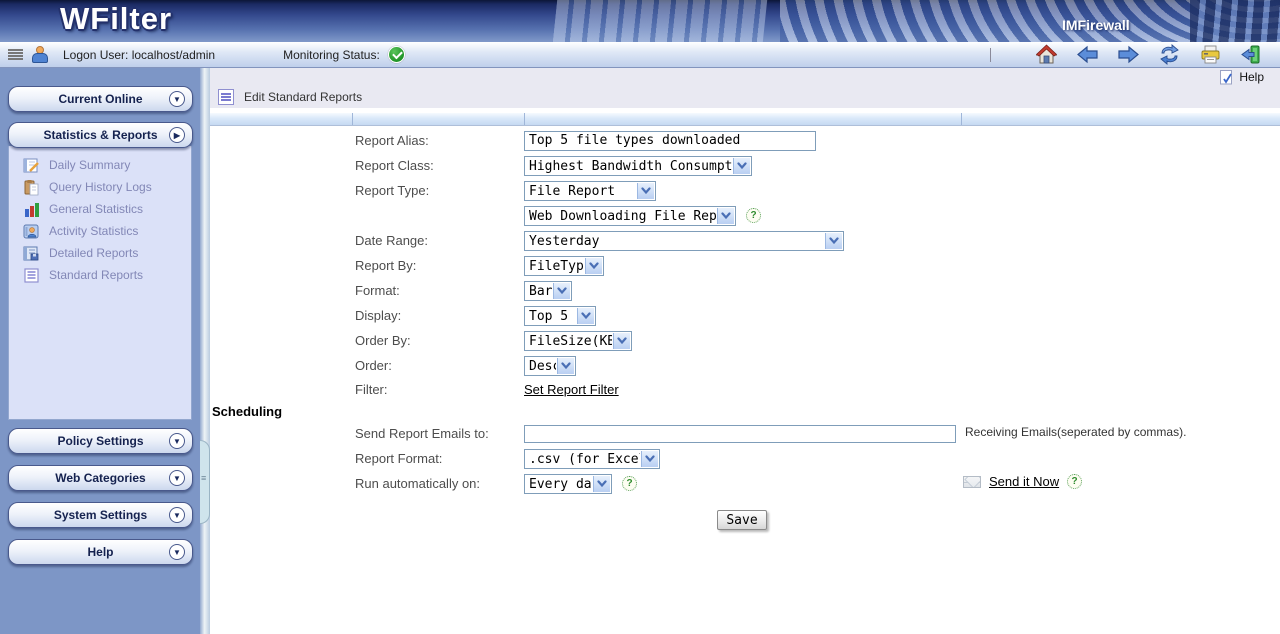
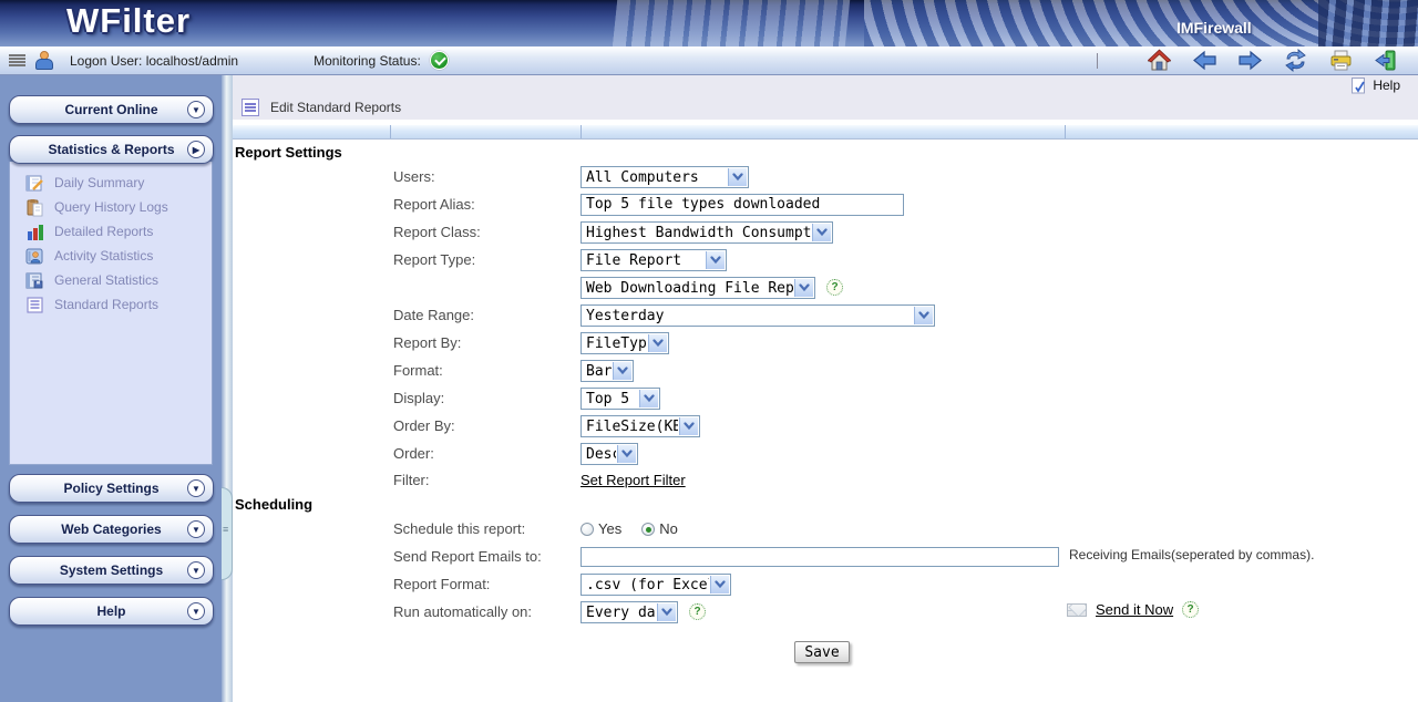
  WFilter
  IMFirewall
  Logon User: localhost/admin
  Monitoring Status:
  Current Online
  ▼
  Statistics & Reports
  ▶
  Daily Summary
  Query History Logs
- General Statistics
+ Detailed Reports
  Activity Statistics
- Detailed Reports
+ General Statistics
  Standard Reports
  Policy Settings
  ▼
  Web Categories
  ▼
  System Settings
  ▼
  Help
  ▼
  Help
  Edit Standard Reports
+ Report Settings
+ Users:
+ All Computers
  Report Alias:
  Top 5 file types downloaded
  Report Class:
  Highest Bandwidth Consumpt
  Report Type:
  File Report
  Web Downloading File Rep
  ?
  Date Range:
  Yesterday
  Report By:
  FileTyp
  Format:
  Bar
  Display:
  Top 5
  Order By:
  FileSize(KB
  Order:
  Des
  Filter:
  Set Report Filter
  Scheduling
+ Schedule this report:
+ Yes
+ No
  Send Report Emails to:
  Receiving Emails(seperated by commas).
  Report Format:
  .csv (for Exce
  Run automatically on:
  Every da
  ?
  Send it Now
  ?
  Save
